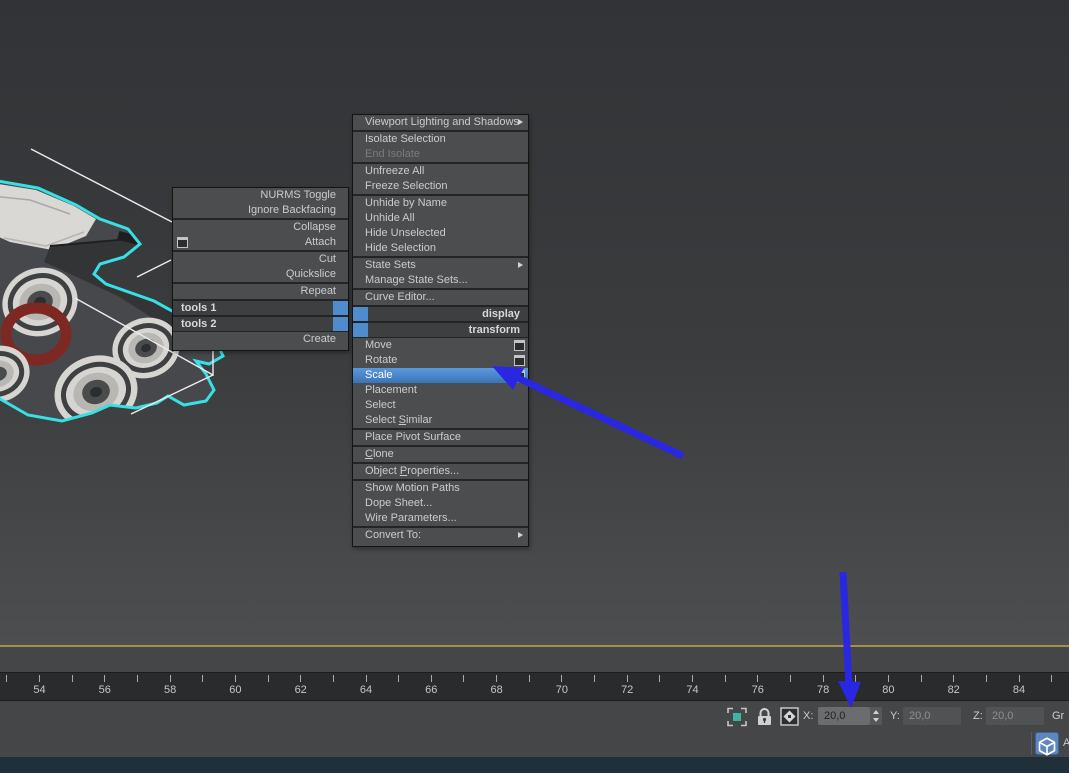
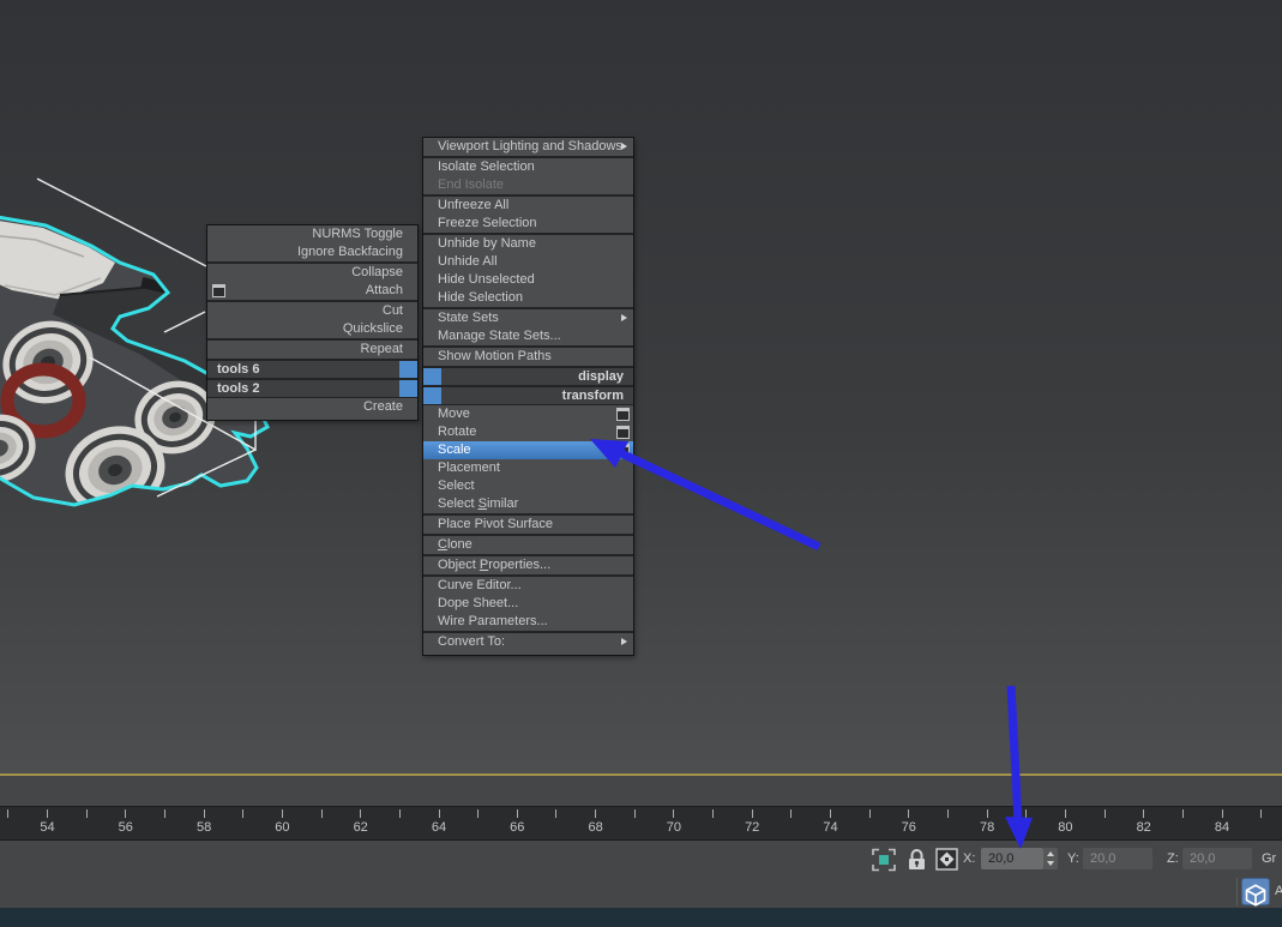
  54
  56
  58
  60
  62
  64
  66
  68
  70
  72
  74
  76
  78
  80
  82
  84
  X:
  20,0
  Y:
  20,0
  Z:
  20,0
  Gr
  NURMS Toggle
  Ignore Backfacing
  Collapse
  Attach
  Cut
  Quickslice
  Repeat
- tools 1
+ tools 6
  tools 2
  Create
  Viewport Lighting and Shadows
  Isolate Selection
  End Isolate
  Unfreeze All
  Freeze Selection
  Unhide by Name
  Unhide All
  Hide Unselected
  Hide Selection
  State Sets
  Manage State Sets...
- Curve Editor...
+ Show Motion Paths
  display
  transform
  Move
  Rotate
  Scale
  Placement
  Select
  Select Similar
  Place Pivot Surface
  Clone
  Object Properties...
- Show Motion Paths
+ Curve Editor...
  Dope Sheet...
  Wire Parameters...
  Convert To:
